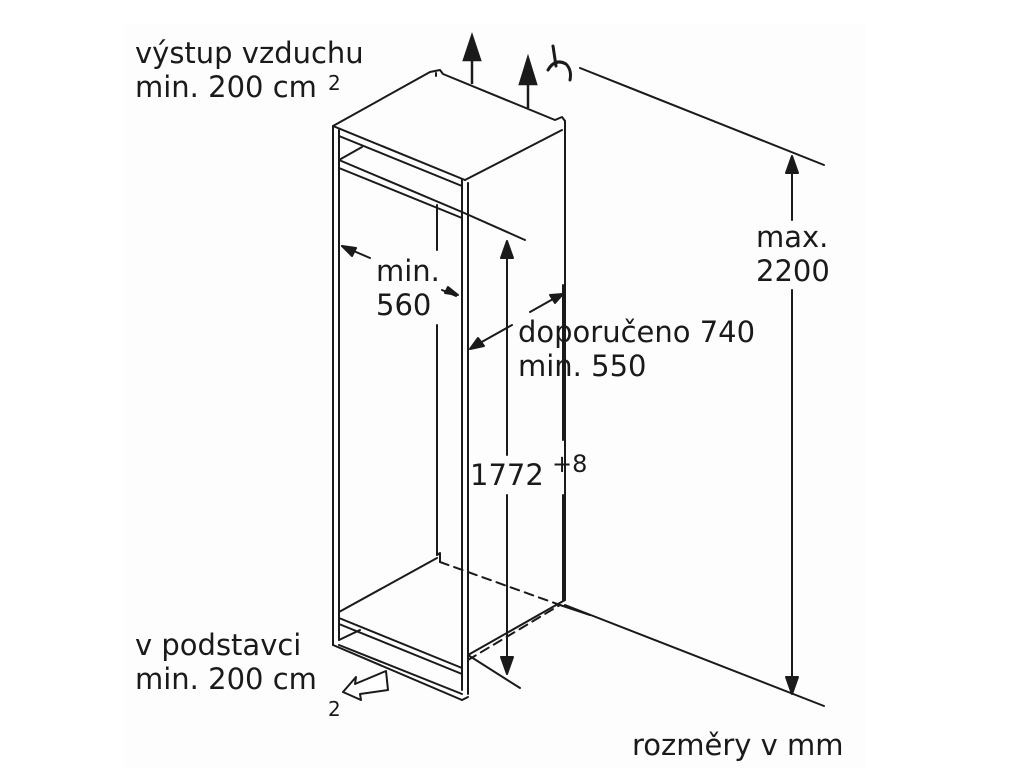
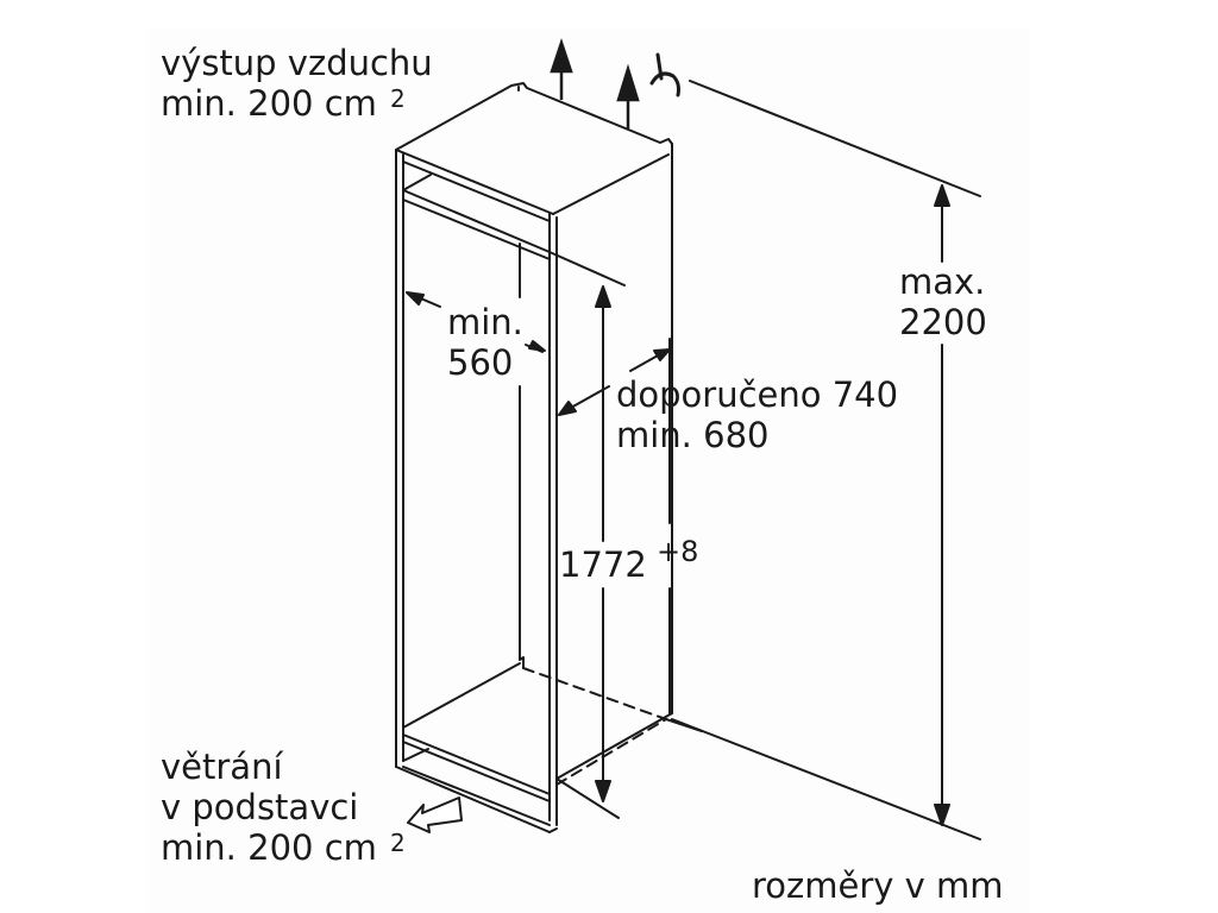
  výstup vzduchu
  min. 200 cm
  2
  min.
  560
  doporučeno 740
- min. 550
+ min. 680
  1772
  +8
  max.
  2200
+ větrání
  v podstavci
  min. 200 cm
  2
  rozměry v mm
